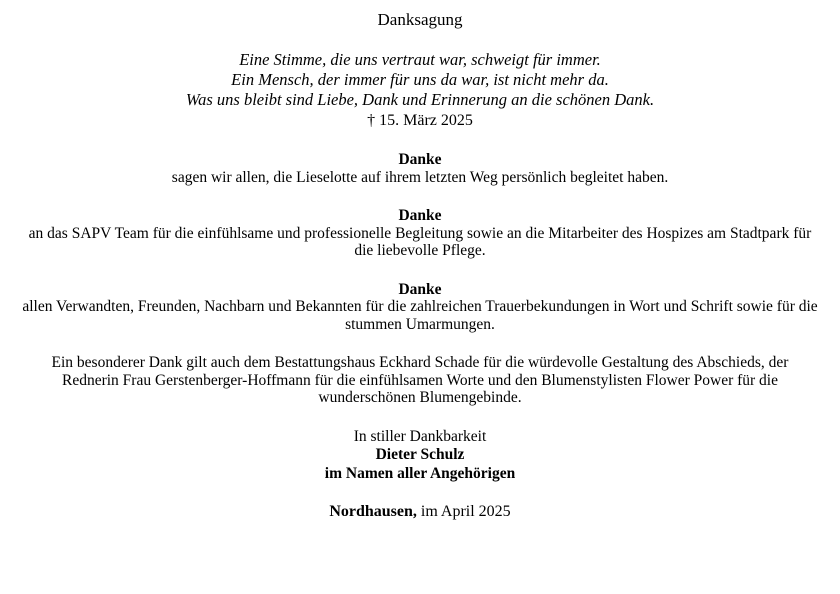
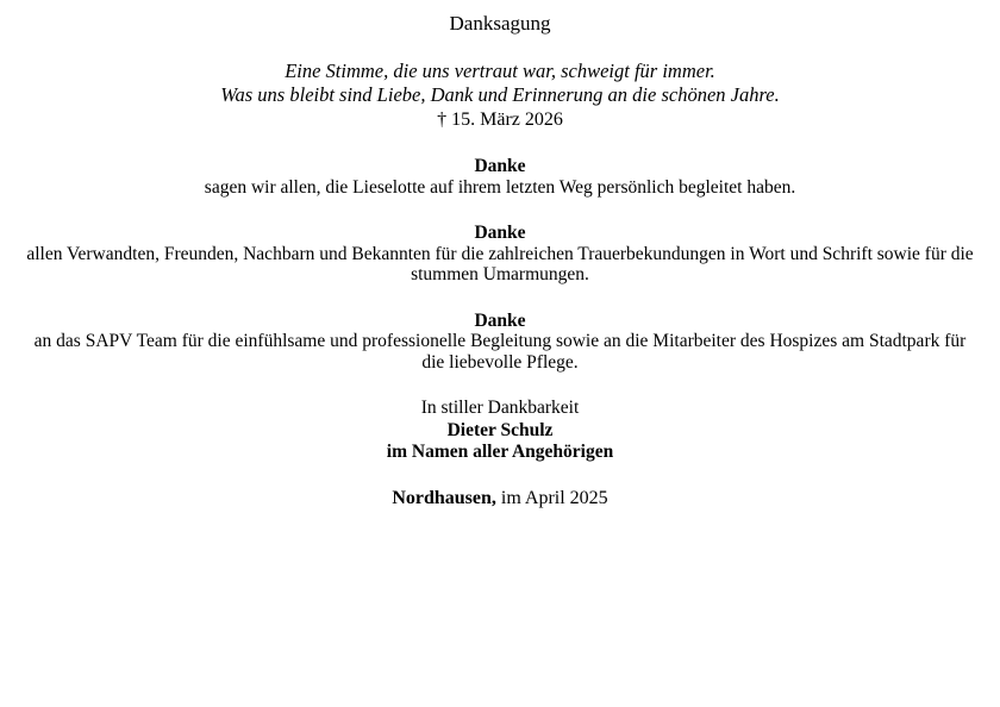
  Danksagung
  Eine Stimme, die uns vertraut war, schweigt für immer.
- Ein Mensch, der immer für uns da war, ist nicht mehr da.
- Was uns bleibt sind Liebe, Dank und Erinnerung an die schönen Dank.
+ Was uns bleibt sind Liebe, Dank und Erinnerung an die schönen Jahre.
- † 15. März 2025
+ † 15. März 2026
  Danke
  sagen wir allen, die Lieselotte auf ihrem letzten Weg persönlich begleitet haben.
  Danke
- an das SAPV Team für die einfühlsame und professionelle Begleitung sowie an die Mitarbeiter des Hospizes am Stadtpark für die liebevolle Pflege.
+ allen Verwandten, Freunden, Nachbarn und Bekannten für die zahlreichen Trauerbekundungen in Wort und Schrift sowie für die stummen Umarmungen.
  Danke
- allen Verwandten, Freunden, Nachbarn und Bekannten für die zahlreichen Trauerbekundungen in Wort und Schrift sowie für die stummen Umarmungen.
+ an das SAPV Team für die einfühlsame und professionelle Begleitung sowie an die Mitarbeiter des Hospizes am Stadtpark für die liebevolle Pflege.
- Ein besonderer Dank gilt auch dem Bestattungshaus Eckhard Schade für die würdevolle Gestaltung des Abschieds, der Rednerin Frau Gerstenberger-Hoffmann für die einfühlsamen Worte und den Blumenstylisten Flower Power für die wunderschönen Blumengebinde.
  In stiller Dankbarkeit
  Dieter Schulz
  im Namen aller Angehörigen
  Nordhausen, im April 2025
